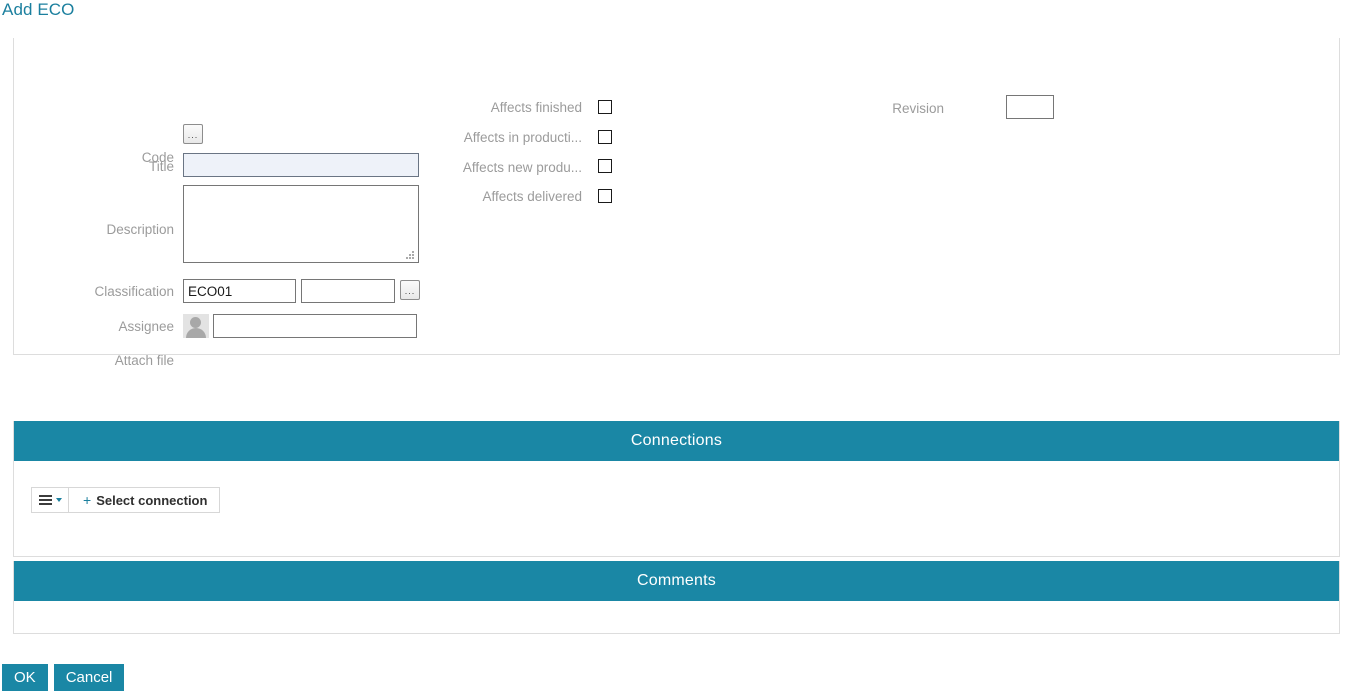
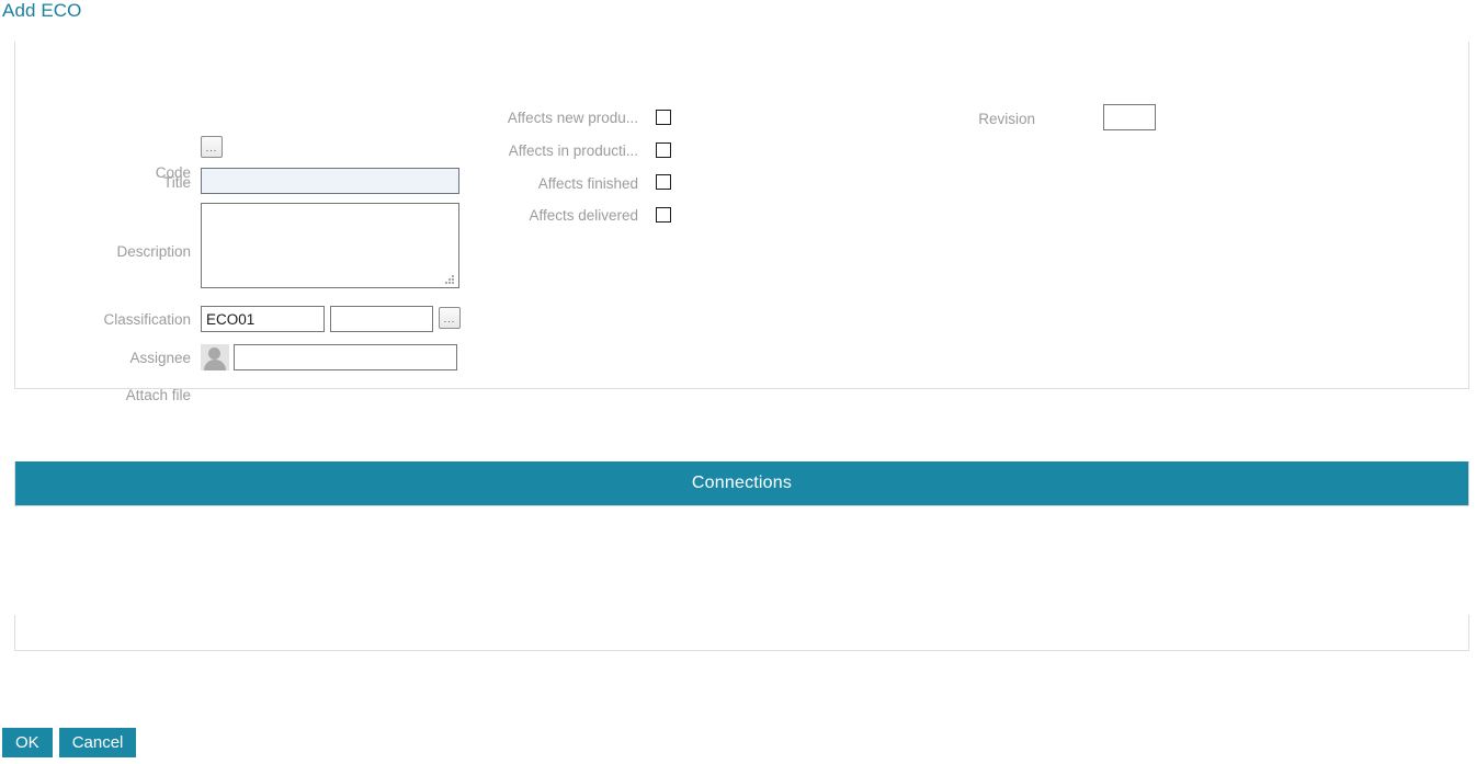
  Add ECO
  Code
  ...
  Title
  Description
  Classification
  ECO01
  ...
  Assignee
  Attach file
- Affects finished
+ Affects new produ...
  Affects in producti...
- Affects new produ...
+ Affects finished
  Affects delivered
  Revision
  Connections
- +
- Select connection
- Comments
  OK
  Cancel
